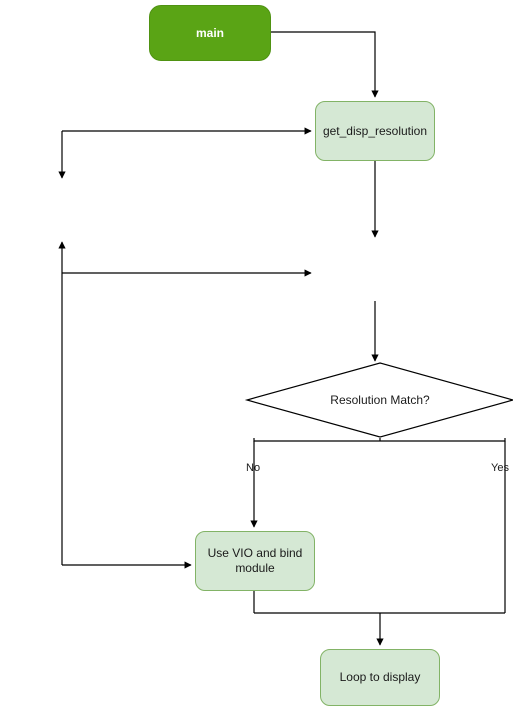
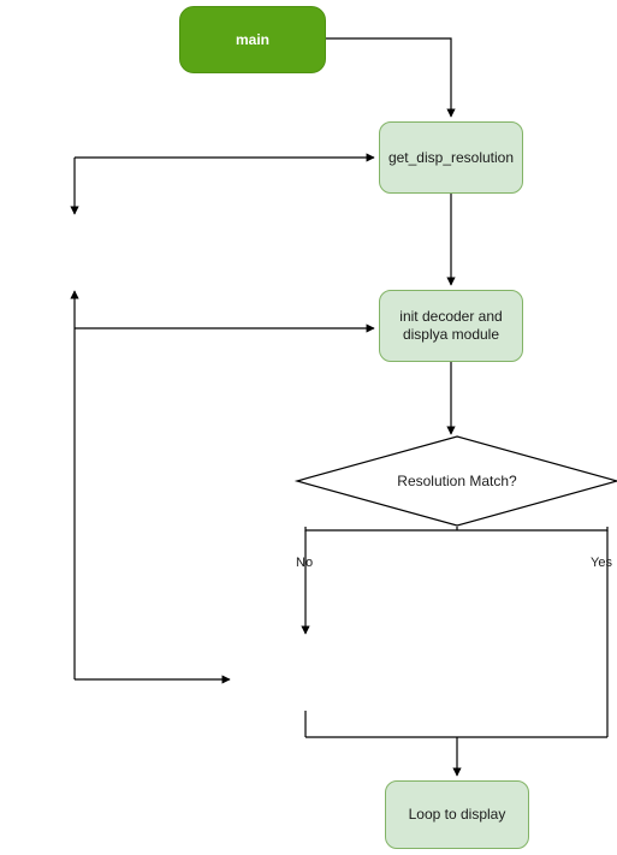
  main
  get_disp_resolution
+ init decoder and
+ displya module
  Resolution Match?
- Use VIO and bind
- module
  Loop to display
  No
  Yes
